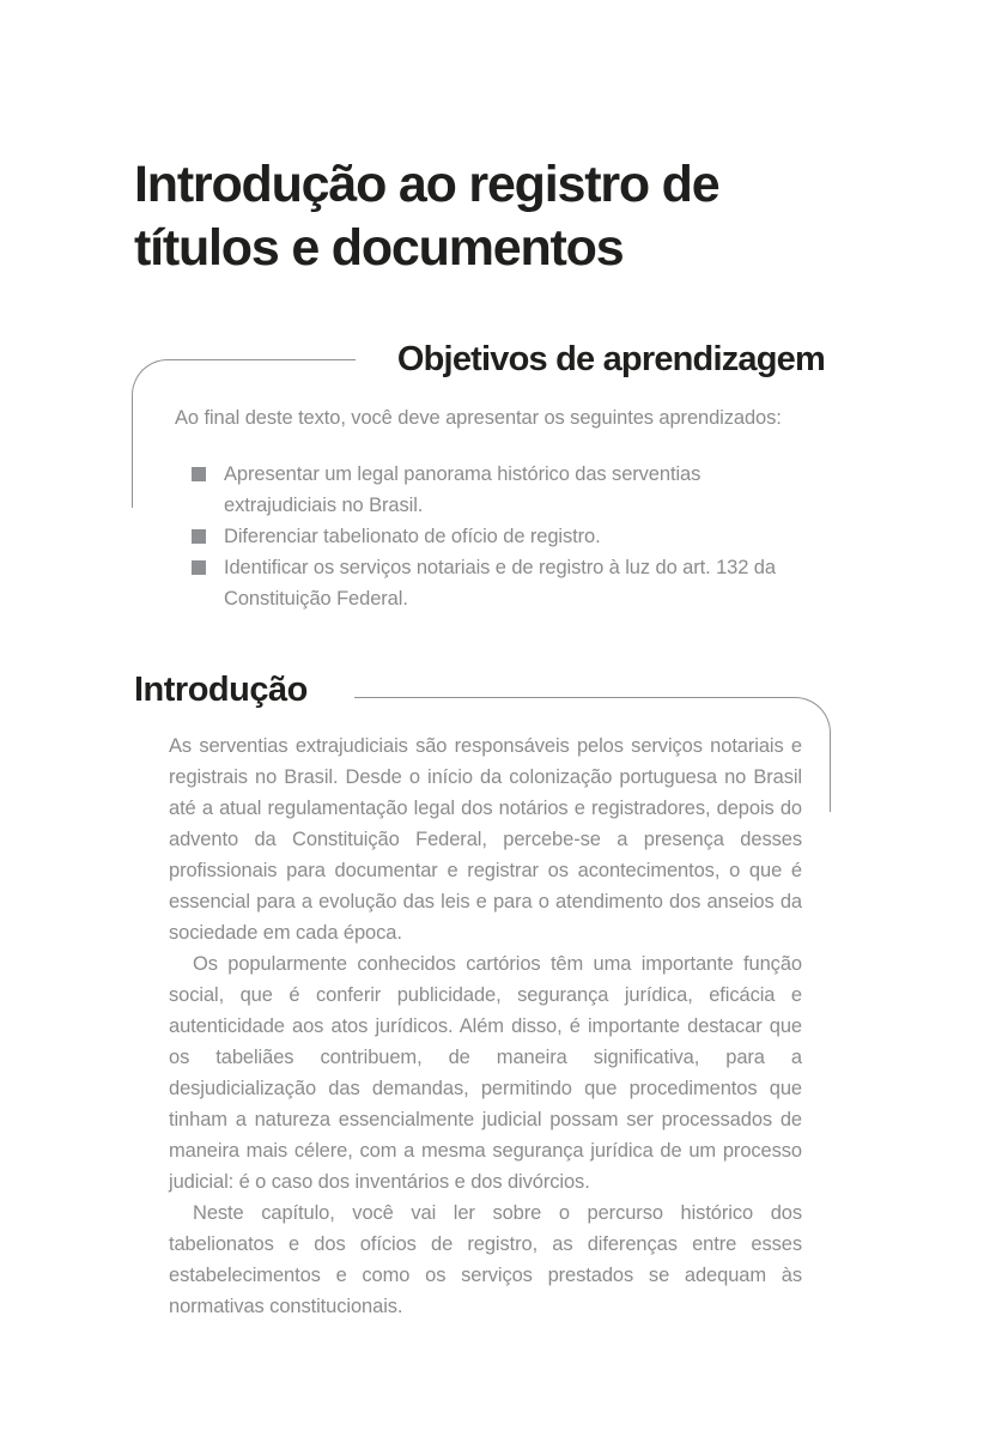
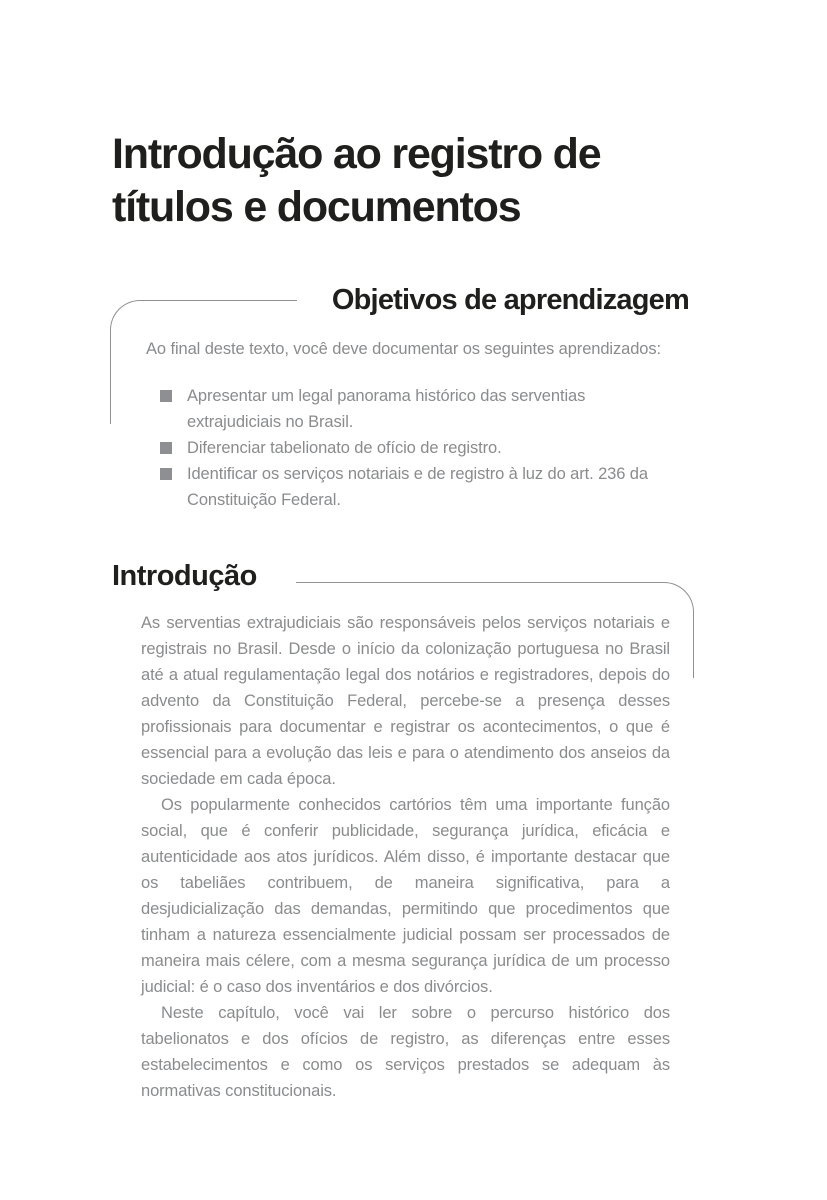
  Introdução ao registro de
  títulos e documentos
  Objetivos de aprendizagem
- Ao final deste texto, você deve apresentar os seguintes aprendizados:
+ Ao final deste texto, você deve documentar os seguintes aprendizados:
  Apresentar um legal panorama histórico das serventias extrajudiciais no Brasil.
  Diferenciar tabelionato de ofício de registro.
- Identificar os serviços notariais e de registro à luz do art. 132 da Constituição Federal.
+ Identificar os serviços notariais e de registro à luz do art. 236 da Constituição Federal.
  Introdução
  As serventias extrajudiciais são responsáveis pelos serviços notariais e registrais no Brasil. Desde o início da colonização portuguesa no Brasil até a atual regulamentação legal dos notários e registradores, depois do advento da Constituição Federal, percebe-se a presença desses profissionais para documentar e registrar os acontecimentos, o que é essencial para a evolução das leis e para o atendimento dos anseios da sociedade em cada época.
  Os popularmente conhecidos cartórios têm uma importante função social, que é conferir publicidade, segurança jurídica, eficácia e autenticidade aos atos jurídicos. Além disso, é importante destacar que os tabeliães contribuem, de maneira significativa, para a desjudicialização das demandas, permitindo que procedimentos que tinham a natureza essencialmente judicial possam ser processados de maneira mais célere, com a mesma segurança jurídica de um processo judicial: é o caso dos inventários e dos divórcios.
  Neste capítulo, você vai ler sobre o percurso histórico dos tabelionatos e dos ofícios de registro, as diferenças entre esses estabelecimentos e como os serviços prestados se adequam às normativas constitucionais.
